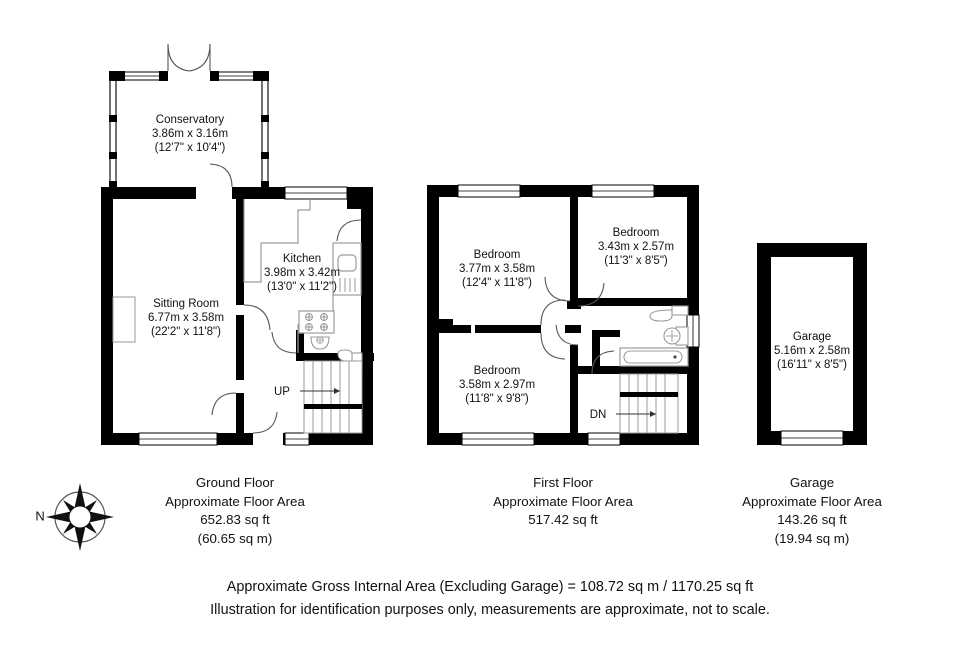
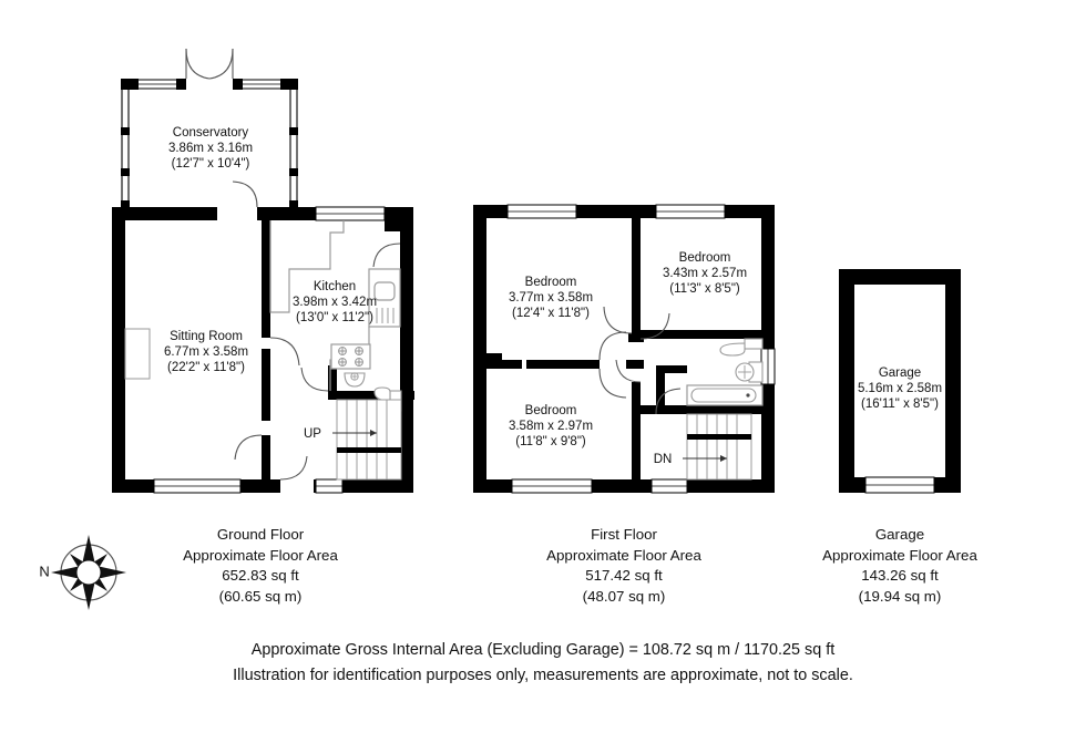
  UP
  Conservatory
  3.86m x 3.16m
  (12'7" x 10'4")
  Sitting Room
  6.77m x 3.58m
  (22'2" x 11'8")
  Kitchen
  3.98m x 3.42m
  (13'0" x 11'2")
  DN
  Bedroom
  3.77m x 3.58m
  (12'4" x 11'8")
  Bedroom
  3.43m x 2.57m
  (11'3" x 8'5")
  Bedroom
  3.58m x 2.97m
  (11'8" x 9'8")
  Garage
  5.16m x 2.58m
  (16'11" x 8'5")
  N
  Ground Floor
  Approximate Floor Area
  652.83 sq ft
  (60.65 sq m)
  First Floor
  Approximate Floor Area
  517.42 sq ft
+ (48.07 sq m)
  Garage
  Approximate Floor Area
  143.26 sq ft
  (19.94 sq m)
  Approximate Gross Internal Area (Excluding Garage) = 108.72 sq m / 1170.25 sq ft
  Illustration for identification purposes only, measurements are approximate, not to scale.
